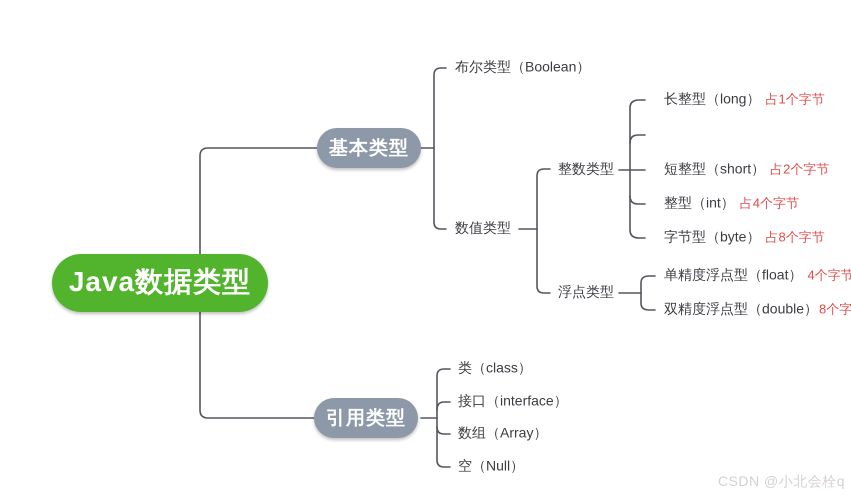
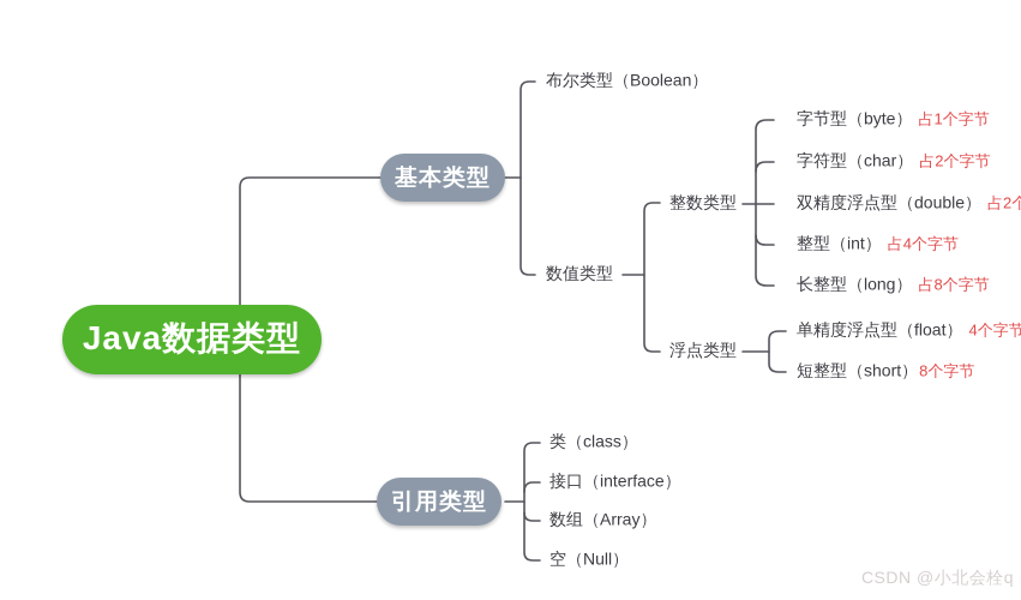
  Java数据类型
  基本类型
  引用类型
  布尔类型（Boolean）
  数值类型
  整数类型
  浮点类型
- 长整型（long） 占1个字节
+ 字节型（byte） 占1个字节
+ 字符型（char） 占2个字节
- 短整型（short） 占2个字节
+ 双精度浮点型（double） 占2个
  整型（int） 占4个字节
- 字节型（byte） 占8个字节
+ 长整型（long） 占8个字节
  单精度浮点型（float） 4个字节
- 双精度浮点型（double）8个字
+ 短整型（short）8个字节
  类（class）
  接口（interface）
  数组（Array）
  空（Null）
  CSDN @小北会栓q
